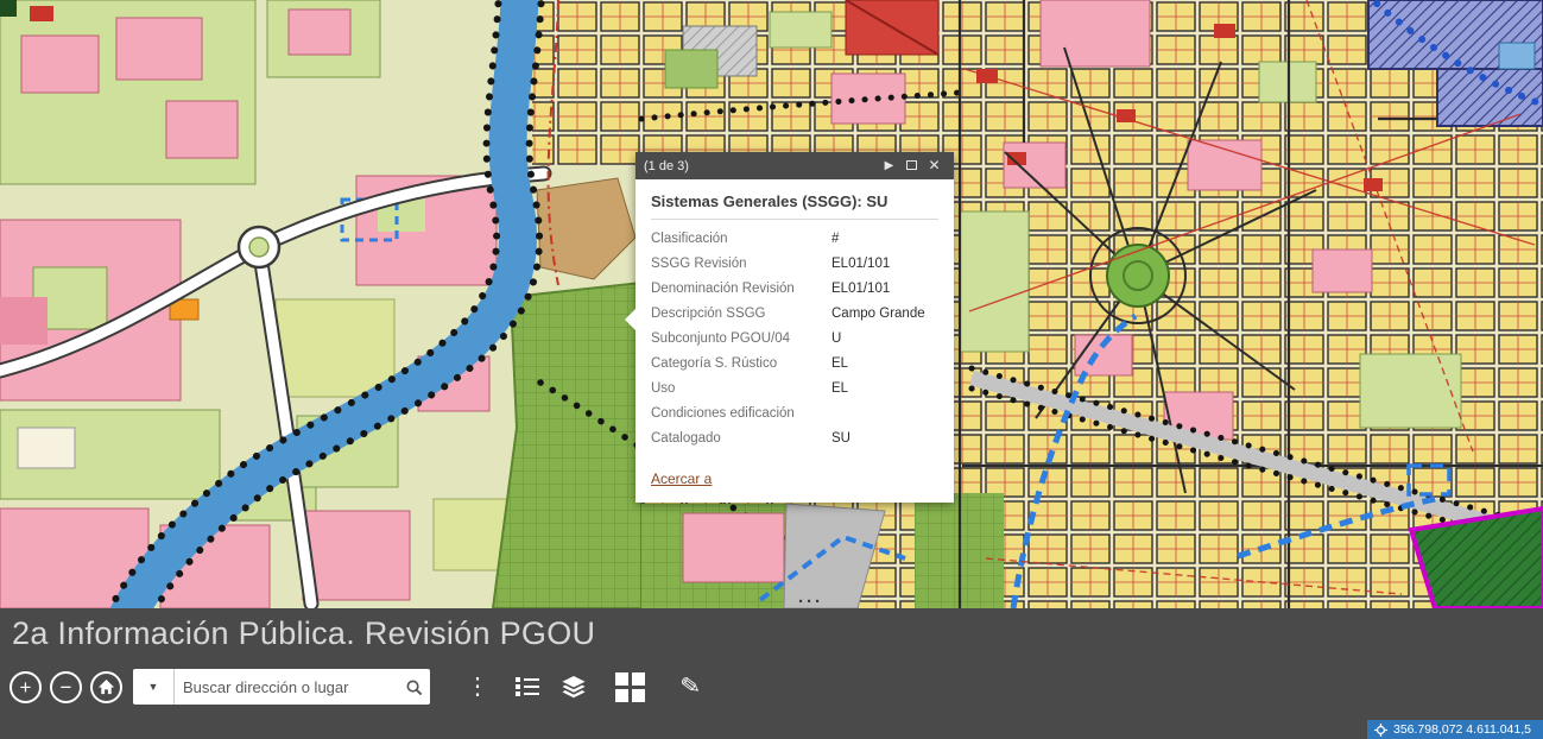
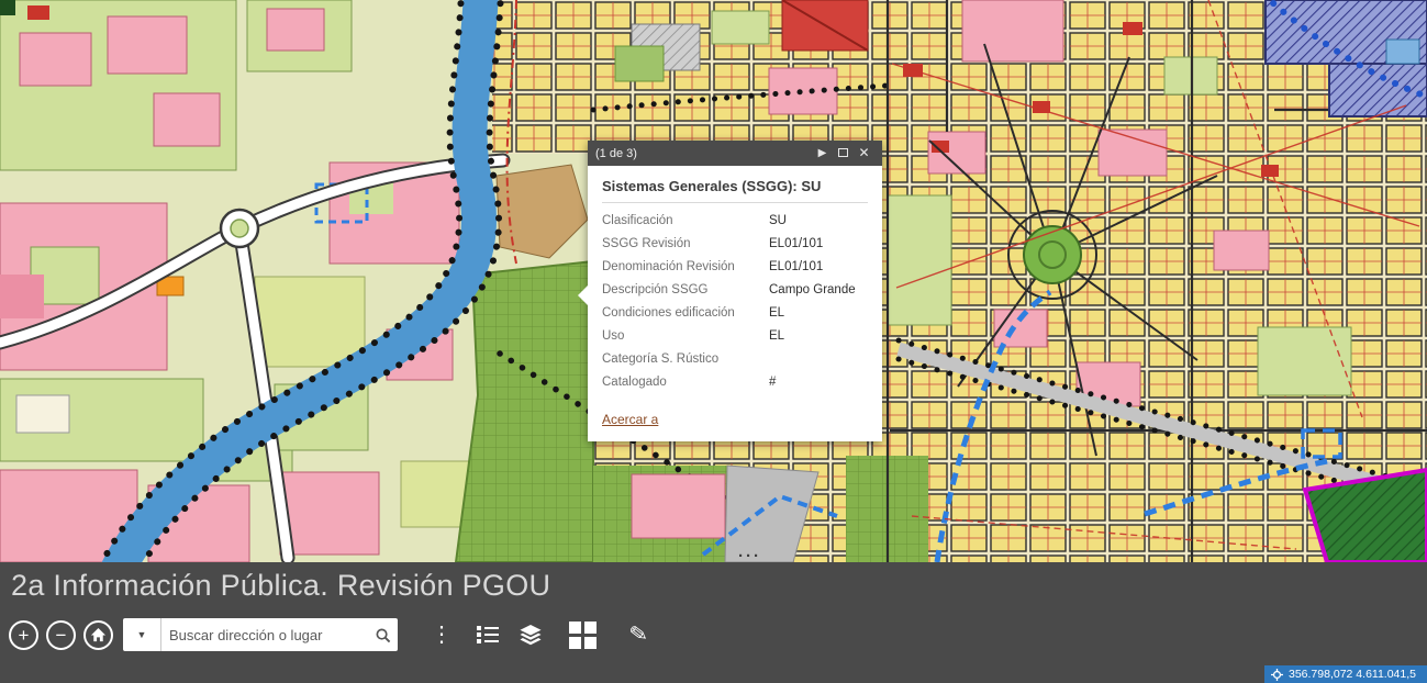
  (1 de 3)
  ▶
  ✕
  Sistemas Generales (SSGG): SU
  Clasificación
- #
+ SU
  SSGG Revisión
  EL01/101
  Denominación Revisión
  EL01/101
  Descripción SSGG
  Campo Grande
- Subconjunto PGOU/04
- U
- Categoría S. Rústico
+ Condiciones edificación
  EL
  Uso
  EL
- Condiciones edificación
+ Categoría S. Rústico
  Catalogado
- SU
+ #
  Acercar a
  ···
  2a Información Pública. Revisión PGOU
  +
  −
  ▼
  Buscar dirección o lugar
  ⋮
  356.798,072 4.611.041,5
